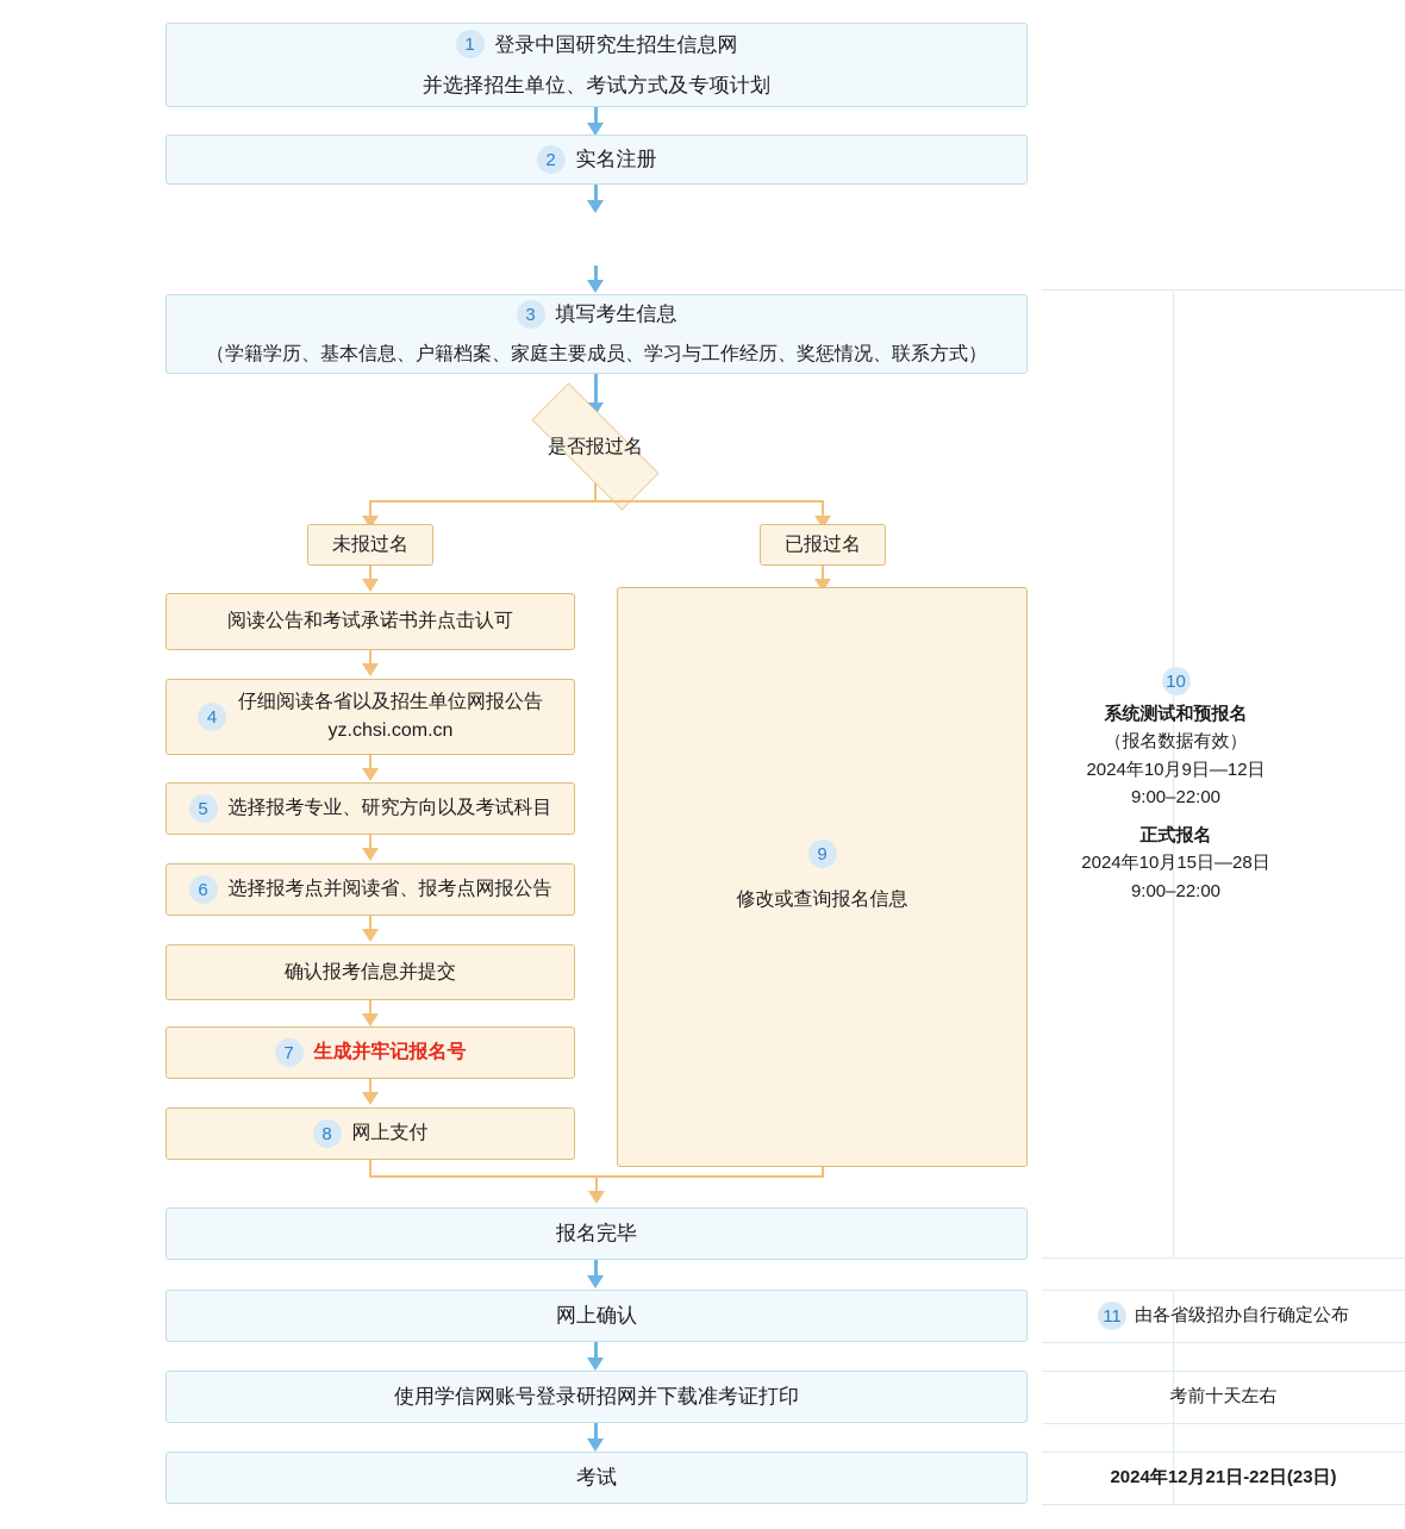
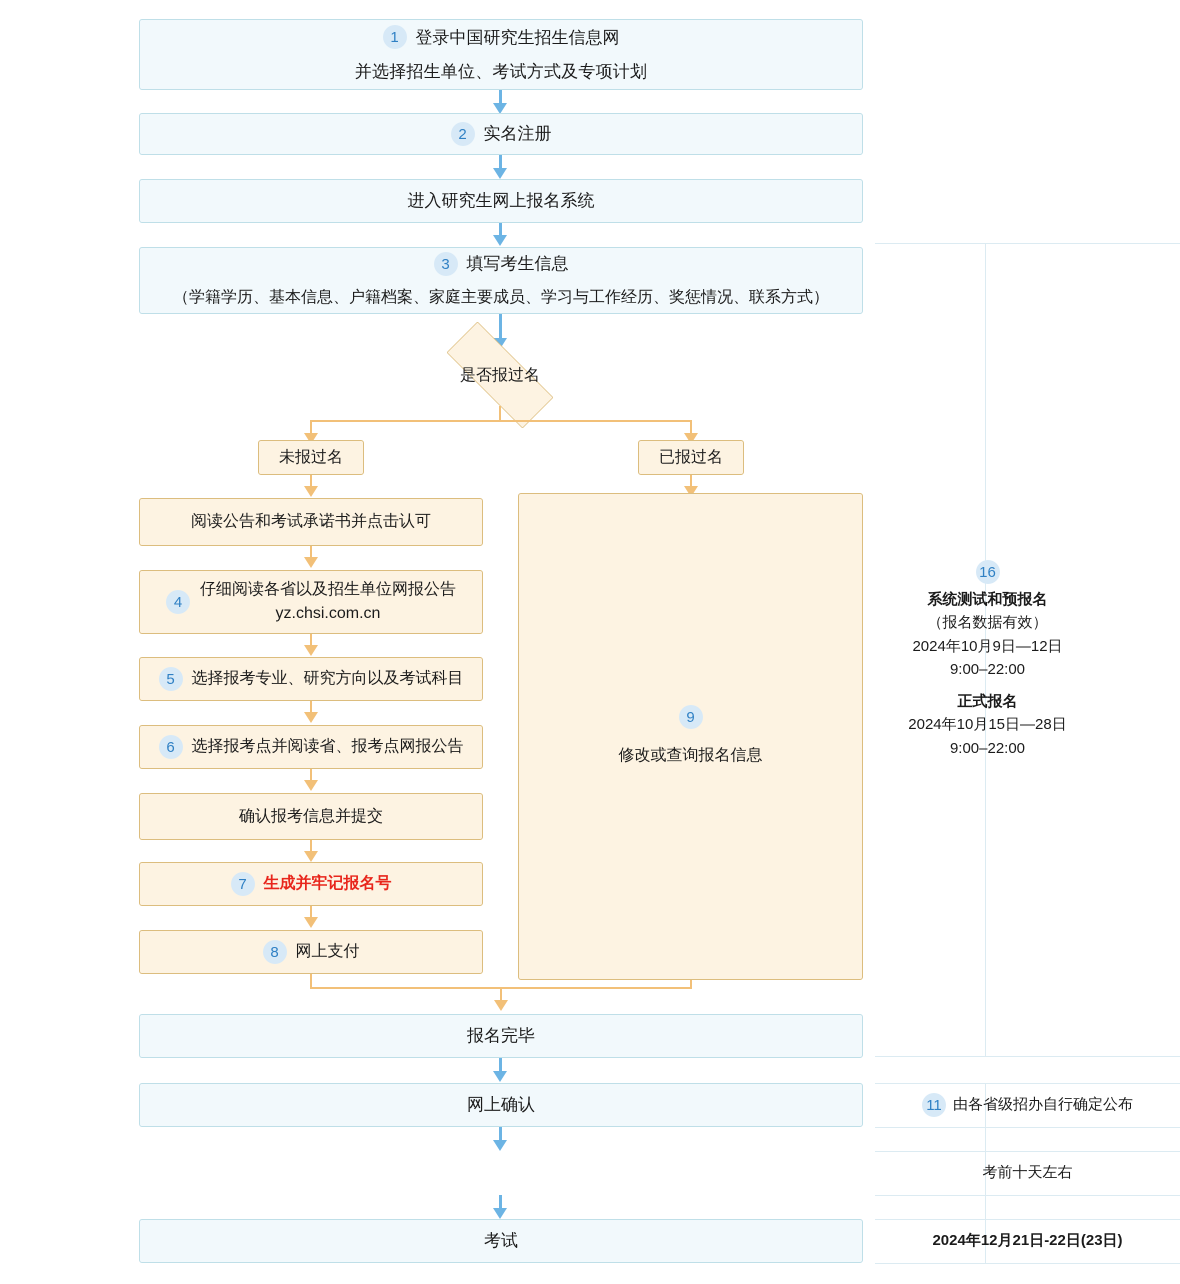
  1
  登录中国研究生招生信息网
  并选择招生单位、考试方式及专项计划
  2
  实名注册
+ 进入研究生网上报名系统
  3
  填写考生信息
  （学籍学历、基本信息、户籍档案、家庭主要成员、学习与工作经历、奖惩情况、联系方式）
  是否报过名
  未报过名
  已报过名
  阅读公告和考试承诺书并点击认可
  4
  仔细阅读各省以及招生单位网报公告
  yz.chsi.com.cn
  5
  选择报考专业、研究方向以及考试科目
  6
  选择报考点并阅读省、报考点网报公告
  确认报考信息并提交
  7
  生成并牢记报名号
  8
  网上支付
  9
  修改或查询报名信息
  报名完毕
  网上确认
- 使用学信网账号登录研招网并下载准考证打印
  考试
- 10
+ 16
  系统测试和预报名
  （报名数据有效）
  2024年10月9日—12日
  9:00–22:00
  正式报名
  2024年10月15日—28日
  9:00–22:00
  11
  由各省级招办自行确定公布
  考前十天左右
  2024年12月21日-22日(23日)
